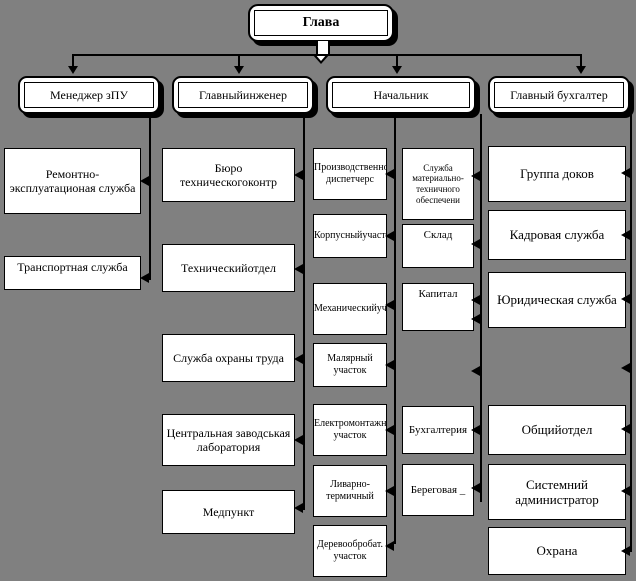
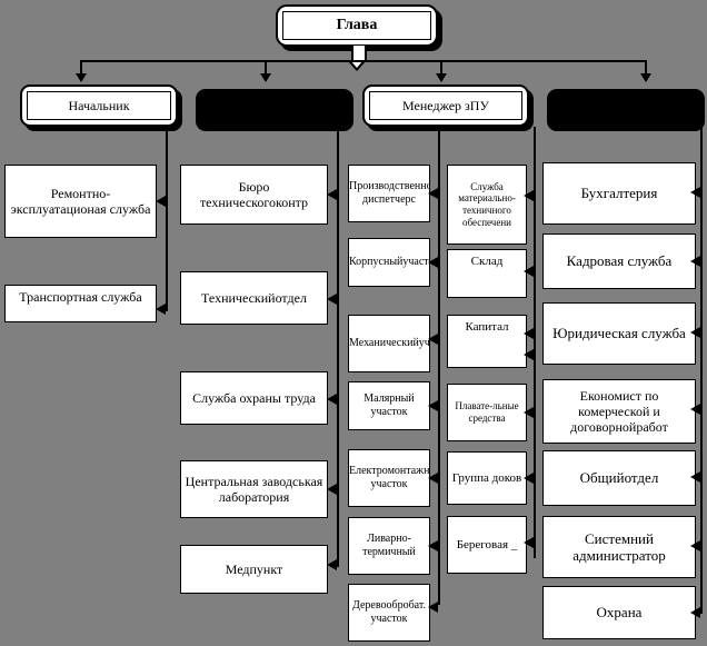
  Глава
- Менеджер зПУ
+ Начальник
- Главныйинженер
- Начальник
+ Менеджер зПУ
- Главный бухгалтер
  Ремонтно-эксплуатационая служба
  Транспортная служба
  Бюро техническогоконтр
  Техническийотдел
  Служба охраны труда
  Центральная заводськая лаборатория
  Медпункт
  Производственндиспетчерс
  Корпусныйучаст
  Механическийуч
  Малярный участок
  Електромонтажн участок
  Ливарно-термичный
  Деревообробат. участок
  Служба материально-техничного обеспечени
  Склад
  Капитал
+ Плавате-льные средства
- Бухгалтерия
+ Группа доков
  Береговая _
- Группа доков
+ Бухгалтерия
  Кадровая служба
  Юридическая служба
+ Економист по комерческой и договорнойработ
  Общийотдел
  Системний администратор
  Охрана
